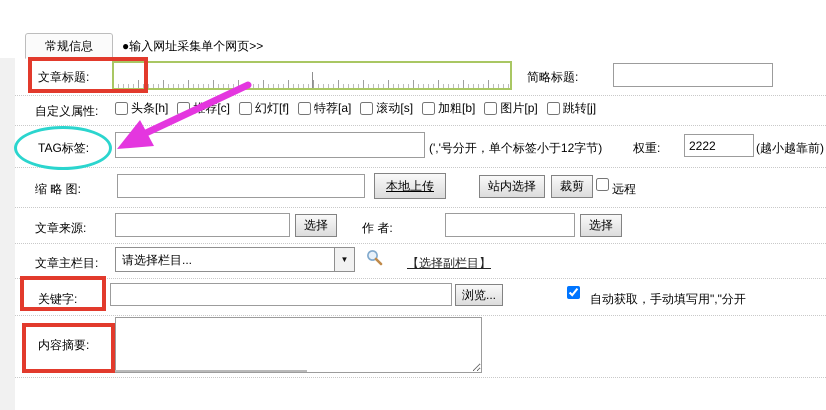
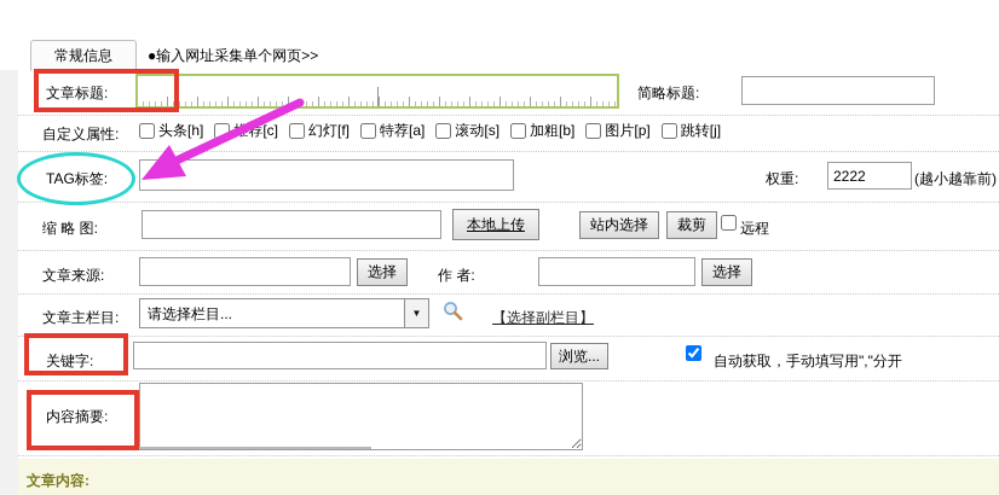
  常规信息
  ●输入网址采集单个网页>>
  文章标题:
  简略标题:
  自定义属性:
  头条[h]
  荐[c]
  幻灯[f]
  特荐[a]
  滚动[s]
  加粗[b]
  图片[p]
  跳转[j]
  TAG标签:
- (','号分开，单个标签小于12字节)
  权重:
  2222
  (越小越靠前)
  缩 略 图:
  本地上传
  站内选择
  裁剪
  远程
  文章来源:
  选择
  作 者:
  选择
  文章主栏目:
  请选择栏目...
  ▼
  【选择副栏目】
  关键字:
  浏览...
  自动获取，手动填写用","分开
  内容摘要:
+ 文章内容:
